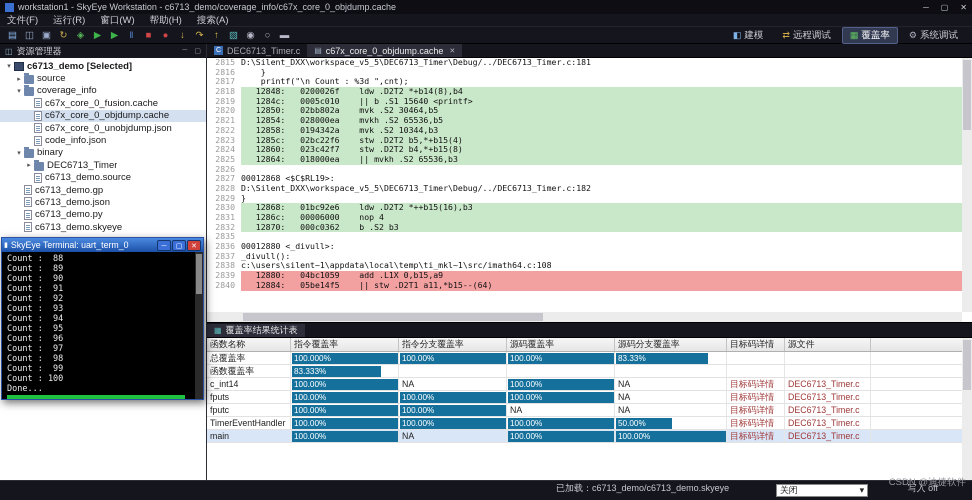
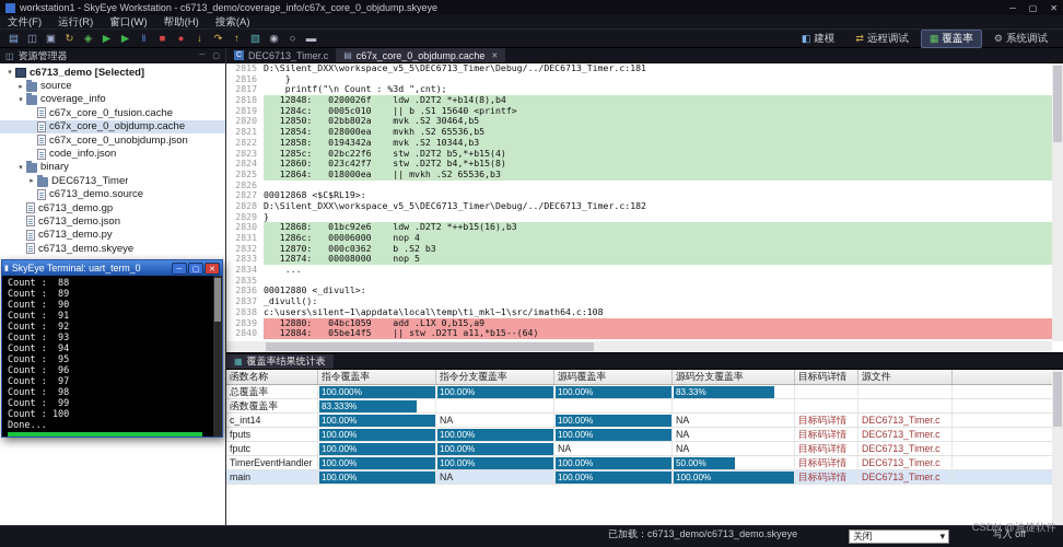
- workstation1 - SkyEye Workstation - c6713_demo/coverage_info/c67x_core_0_objdump.cache
+ workstation1 - SkyEye Workstation - c6713_demo/coverage_info/c67x_core_0_objdump.skyeye
  ─
  ▢
  ✕
  文件(F)
  运行(R)
  窗口(W)
  帮助(H)
  搜索(A)
  ▤
  ◫
  ▣
  ↻
  ◈
  ▶
  ▶
  ‖
  ■
  ●
  ↓
  ↷
  ↑
  ▧
  ◉
  ○
  ▬
  ◧
  建模
  ⇄
  远程调试
  ▦
  覆盖率
  ⚙
  系统调试
  ◫
  资源管理器
  c6713_demo [Selected]
  source
  coverage_info
  c67x_core_0_fusion.cache
  c67x_core_0_objdump.cache
  c67x_core_0_unobjdump.json
  code_info.json
  binary
  DEC6713_Timer
  c6713_demo.source
  c6713_demo.gp
  c6713_demo.json
  c6713_demo.py
  c6713_demo.skyeye
  DEC6713_Timer.c
  ▤
  c67x_core_0_objdump.cache
  2815
  D:\Silent_DXX\workspace_v5_5\DEC6713_Timer\Debug/../DEC6713_Timer.c:181
  2816
  }
  2817
  printf("\n Count : %3d ",cnt);
  2818
  12848: 0200026f ldw .D2T2 *+b14(8),b4
  2819
  1284c: 0005c010 || b .S1 15640 <printf>
  2820
  12850: 02bb802a mvk .S2 30464,b5
  2821
  12854: 028000ea mvkh .S2 65536,b5
  2822
  12858: 0194342a mvk .S2 10344,b3
  2823
  1285c: 02bc22f6 stw .D2T2 b5,*+b15(4)
  2824
  12860: 023c42f7 stw .D2T2 b4,*+b15(8)
  2825
  12864: 018000ea || mvkh .S2 65536,b3
  2826
  2827
  00012868 <$C$RL19>:
  2828
  D:\Silent_DXX\workspace_v5_5\DEC6713_Timer\Debug/../DEC6713_Timer.c:182
  2829
  }
  2830
  12868: 01bc92e6 ldw .D2T2 *++b15(16),b3
  2831
  1286c: 00006000 nop 4
  2832
  12870: 000c0362 b .S2 b3
+ 2833
+ 12874: 00008000 nop 5
+ 2834
+ ...
  2835
  2836
  00012880 <_divull>:
  2837
  _divull():
  2838
  c:\users\silent~1\appdata\local\temp\ti_mkl~1\src/imath64.c:108
  2839
  12880: 04bc1059 add .L1X 0,b15,a9
  2840
  12884: 05be14f5 || stw .D2T1 a11,*b15--(64)
  ▦
  覆盖率结果统计表
  函数名称
  指令覆盖率
  指令分支覆盖率
  源码覆盖率
  源码分支覆盖率
  目标码详情
  源文件
  总覆盖率
  100.000%
  100.00%
  100.00%
  83.33%
  函数覆盖率
  83.333%
  c_int14
  100.00%
  NA
  100.00%
  NA
  目标码详情
  DEC6713_Timer.c
  fputs
  100.00%
  100.00%
  100.00%
  NA
  目标码详情
  DEC6713_Timer.c
  fputc
  100.00%
  100.00%
  NA
  NA
  目标码详情
  DEC6713_Timer.c
  TimerEventHandler
  100.00%
  100.00%
  100.00%
  50.00%
  目标码详情
  DEC6713_Timer.c
  main
  100.00%
  NA
  100.00%
  100.00%
  目标码详情
  DEC6713_Timer.c
  SkyEye Terminal: uart_term_0
  Count : 88
  Count : 89
  Count : 90
  Count : 91
  Count : 92
  Count : 93
  Count : 94
  Count : 95
  Count : 96
  Count : 97
  Count : 98
  Count : 99
  Count : 100
  Done...
  已加载：c6713_demo/c6713_demo.skyeye
  关闭
  ▾
  写入 off
  CSDN @迪捷软件
